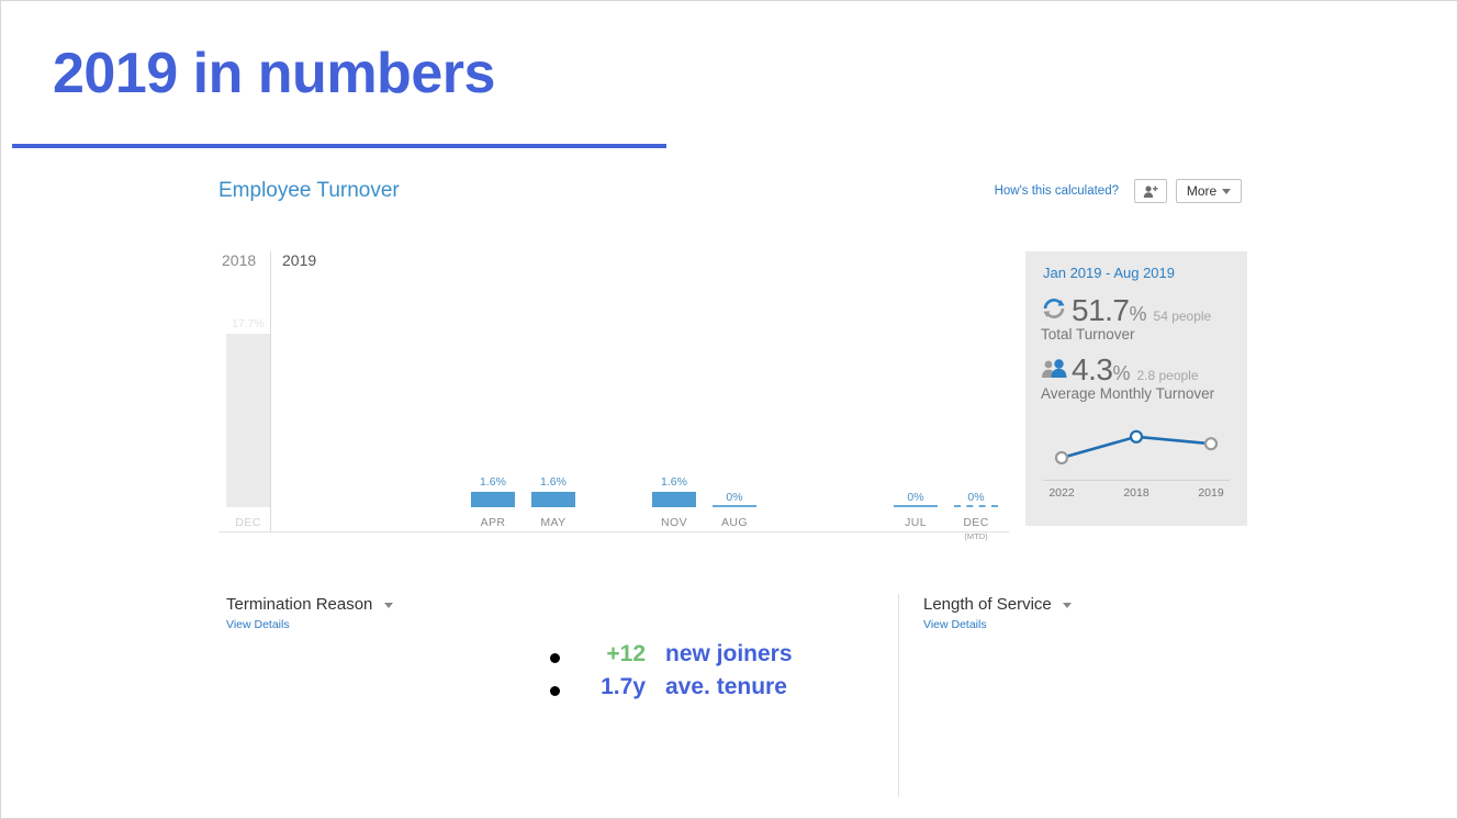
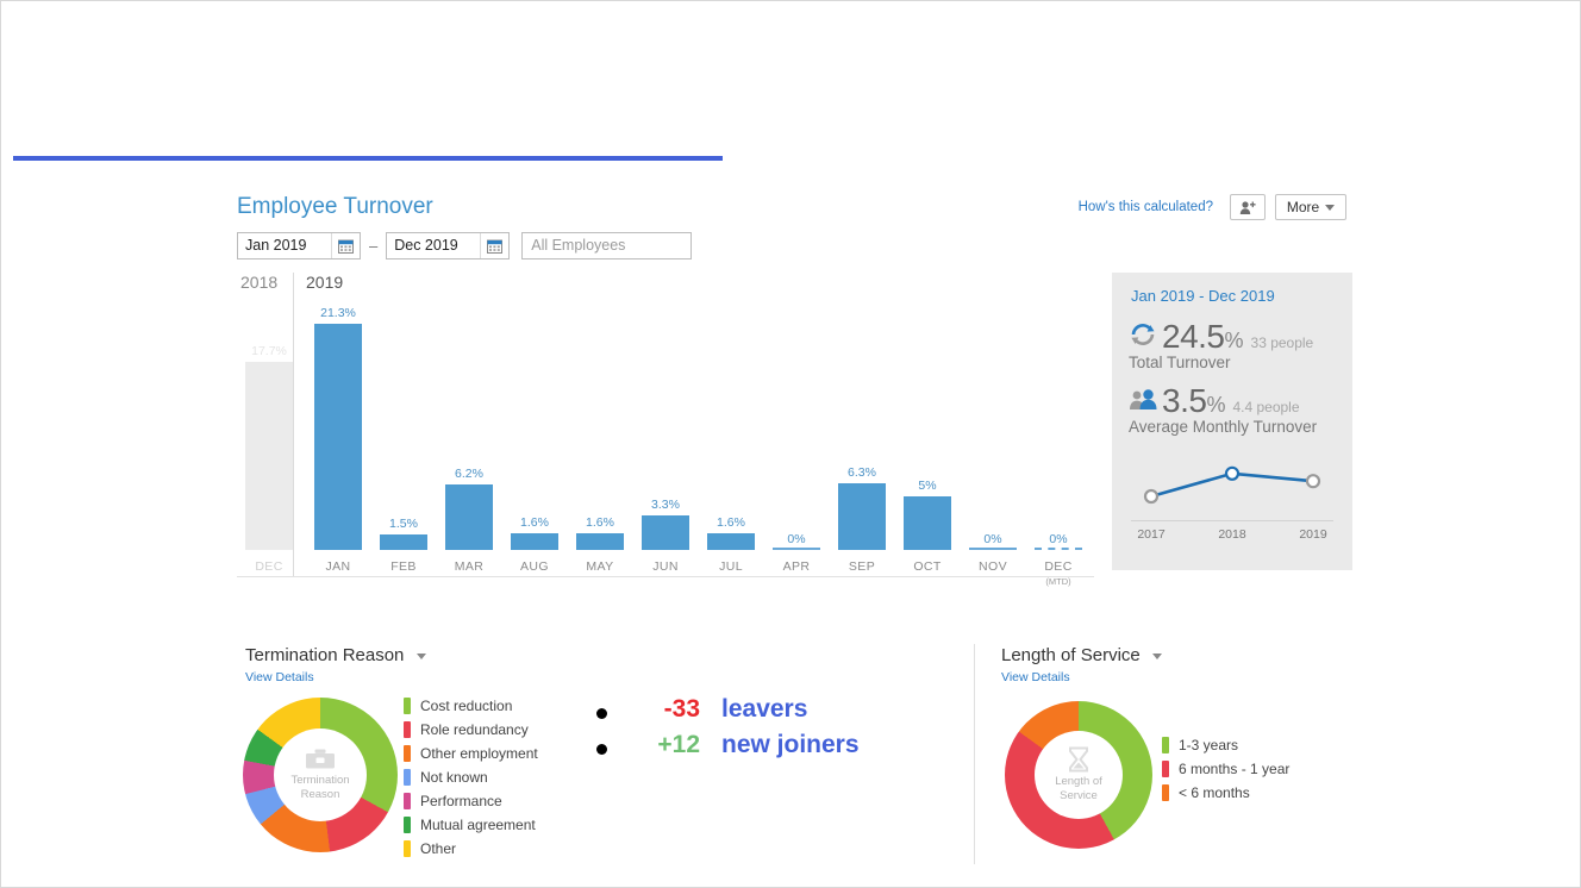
- 2019 in numbers
  Employee Turnover
  How's this calculated?
  More
+ Jan 2019
+ –
+ Dec 2019
+ All Employees
  2018
  2019
  17.7%
  DEC
+ 21.3%
+ JAN
+ 1.5%
+ FEB
+ 6.2%
+ MAR
  1.6%
- APR
+ AUG
  1.6%
  MAY
+ 3.3%
+ JUN
  1.6%
- NOV
+ JUL
  0%
- AUG
+ APR
+ 6.3%
+ SEP
+ 5%
+ OCT
  0%
- JUL
+ NOV
  0%
  DEC
  (MTD)
- Jan 2019 - Aug 2019
+ Jan 2019 - Dec 2019
- 51.7
+ 24.5
  %
- 54 people
+ 33 people
  Total Turnover
- 4.3
+ 3.5
  %
- 2.8 people
+ 4.4 people
  Average Monthly Turnover
- 2022
+ 2017
  2018
  2019
  Termination Reason
  View Details
+ Termination
+ Reason
+ Cost reduction
+ Role redundancy
+ Other employment
+ Not known
+ Performance
+ Mutual agreement
+ Other
  Length of Service
  View Details
+ Length of
+ Service
+ 1-3 years
+ 6 months - 1 year
+ < 6 months
+ -33
+ leavers
  +12
  new joiners
- 1.7y
- ave. tenure
